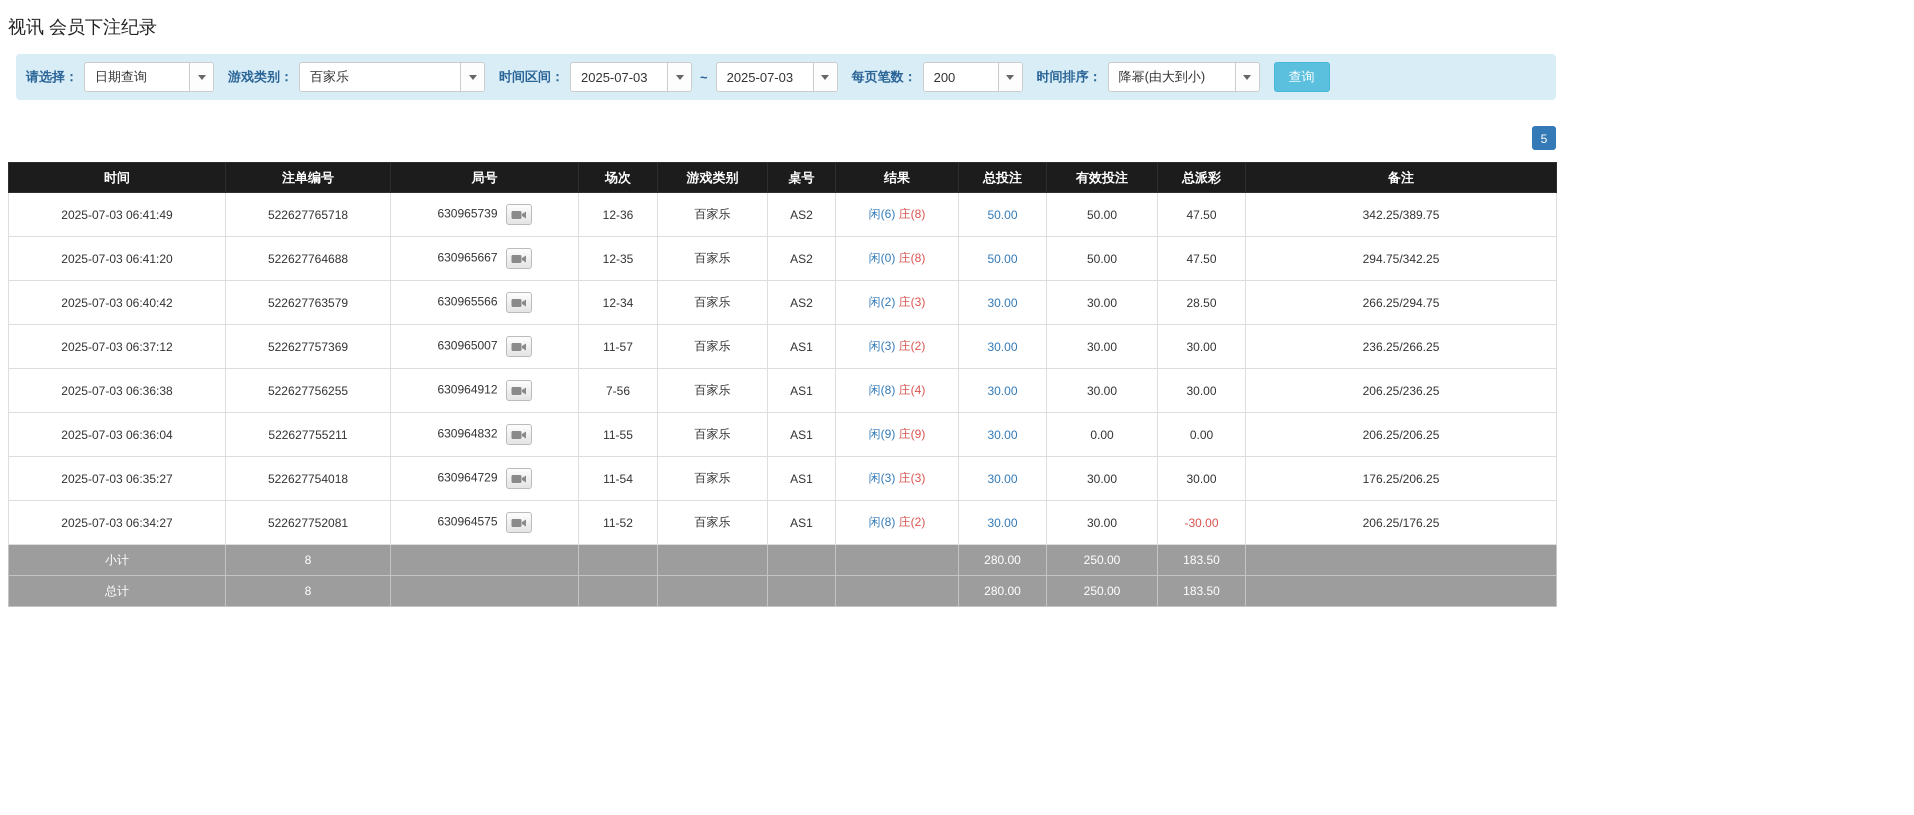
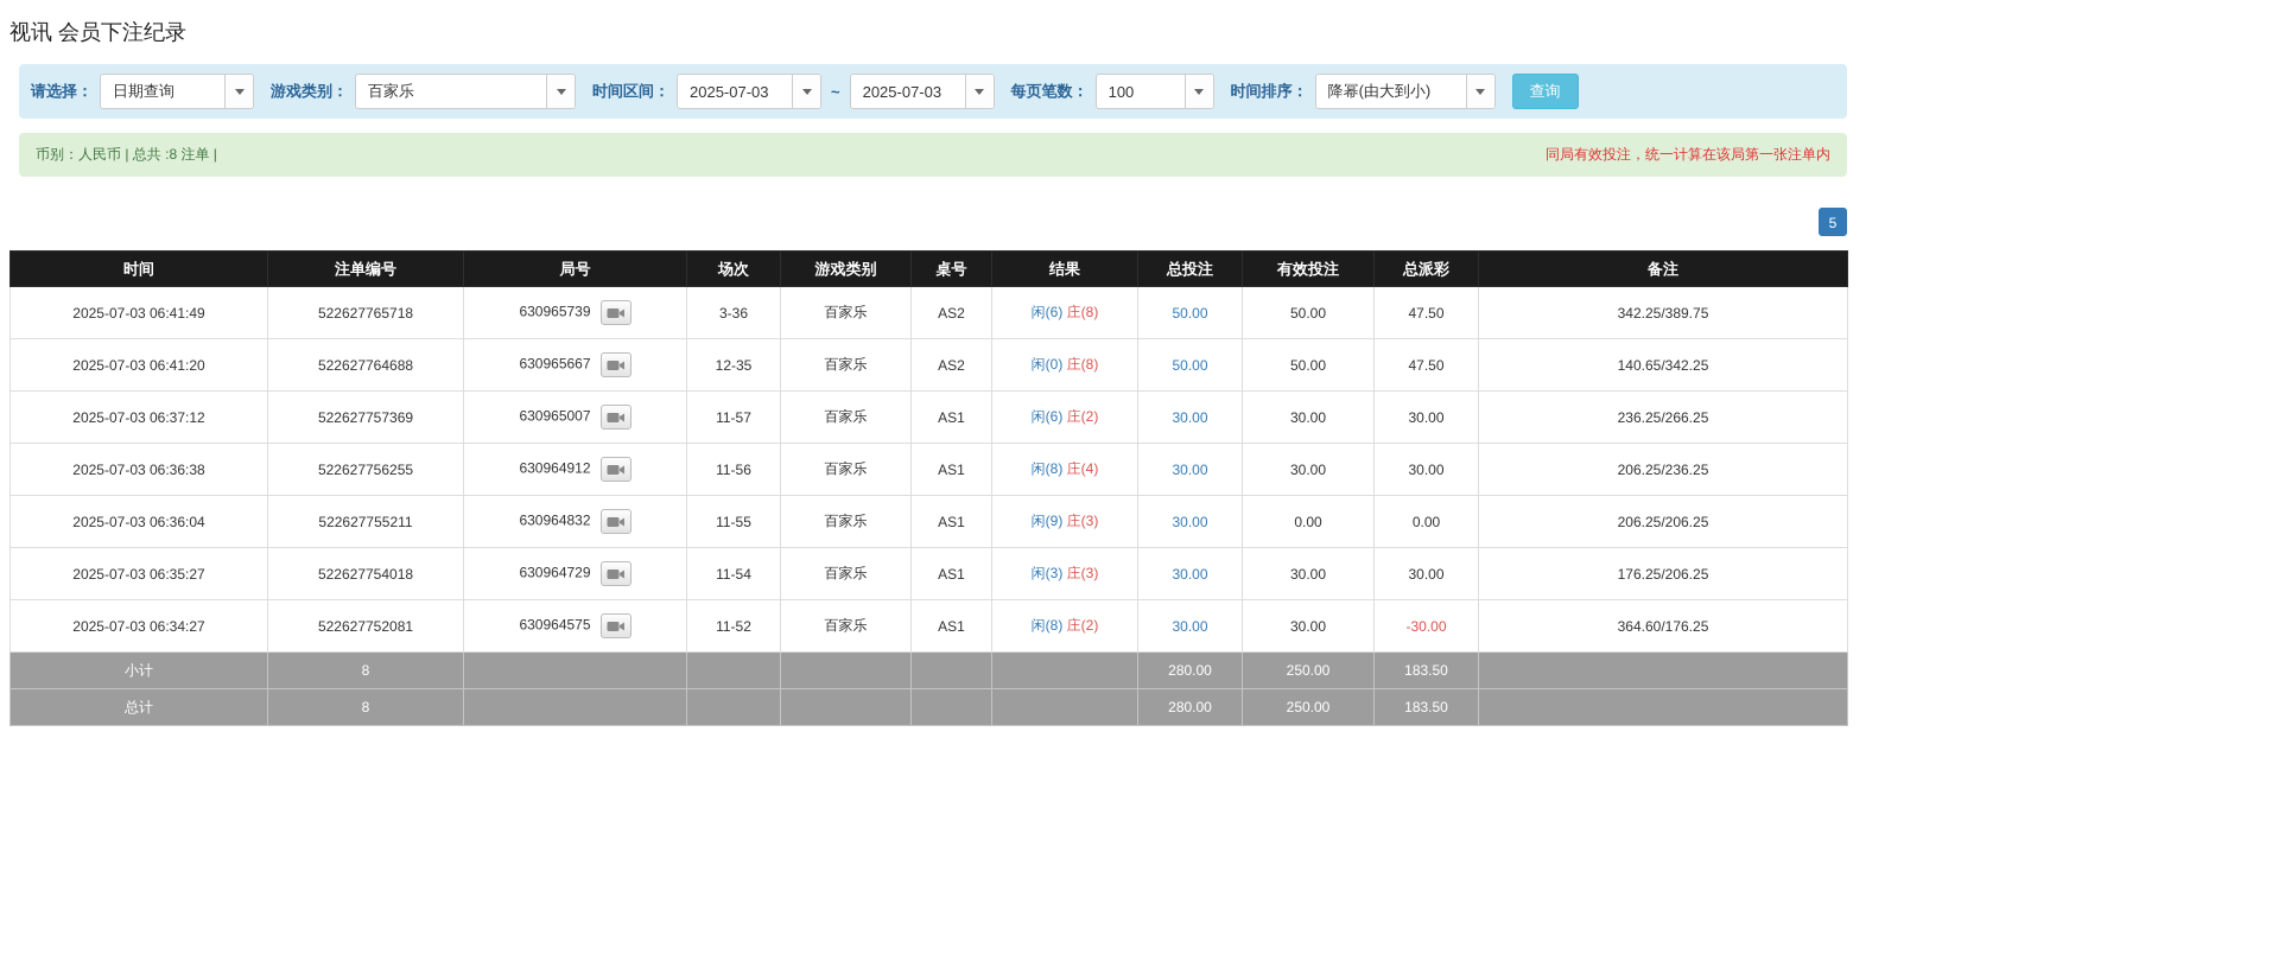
  视讯 会员下注纪录
  请选择：
  日期查询
  游戏类别：
  百家乐
  时间区间：
  2025-07-03
  ~
  2025-07-03
  每页笔数：
- 200
+ 100
  时间排序：
  降幂(由大到小)
  查询
+ 币别：人民币 | 总共 :8 注单 |
+ 同局有效投注，统一计算在该局第一张注单内
  5
  时间	注单编号	局号	场次	游戏类别	桌号	结果	总投注	有效投注	总派彩	备注
- 2025-07-03 06:41:49	522627765718	630965739	12-36	百家乐	AS2	闲(6) 庄(8)	50.00	50.00	47.50	342.25/389.75
+ 2025-07-03 06:41:49	522627765718	630965739	3-36	百家乐	AS2	闲(6) 庄(8)	50.00	50.00	47.50	342.25/389.75
- 2025-07-03 06:41:20	522627764688	630965667	12-35	百家乐	AS2	闲(0) 庄(8)	50.00	50.00	47.50	294.75/342.25
+ 2025-07-03 06:41:20	522627764688	630965667	12-35	百家乐	AS2	闲(0) 庄(8)	50.00	50.00	47.50	140.65/342.25
- 2025-07-03 06:40:42	522627763579	630965566	12-34	百家乐	AS2	闲(2) 庄(3)	30.00	30.00	28.50	266.25/294.75
- 2025-07-03 06:37:12	522627757369	630965007	11-57	百家乐	AS1	闲(3) 庄(2)	30.00	30.00	30.00	236.25/266.25
+ 2025-07-03 06:37:12	522627757369	630965007	11-57	百家乐	AS1	闲(6) 庄(2)	30.00	30.00	30.00	236.25/266.25
- 2025-07-03 06:36:38	522627756255	630964912	7-56	百家乐	AS1	闲(8) 庄(4)	30.00	30.00	30.00	206.25/236.25
+ 2025-07-03 06:36:38	522627756255	630964912	11-56	百家乐	AS1	闲(8) 庄(4)	30.00	30.00	30.00	206.25/236.25
- 2025-07-03 06:36:04	522627755211	630964832	11-55	百家乐	AS1	闲(9) 庄(9)	30.00	0.00	0.00	206.25/206.25
+ 2025-07-03 06:36:04	522627755211	630964832	11-55	百家乐	AS1	闲(9) 庄(3)	30.00	0.00	0.00	206.25/206.25
  2025-07-03 06:35:27	522627754018	630964729	11-54	百家乐	AS1	闲(3) 庄(3)	30.00	30.00	30.00	176.25/206.25
- 2025-07-03 06:34:27	522627752081	630964575	11-52	百家乐	AS1	闲(8) 庄(2)	30.00	30.00	-30.00	206.25/176.25
+ 2025-07-03 06:34:27	522627752081	630964575	11-52	百家乐	AS1	闲(8) 庄(2)	30.00	30.00	-30.00	364.60/176.25
  小计	8						280.00	250.00	183.50
  总计	8						280.00	250.00	183.50
